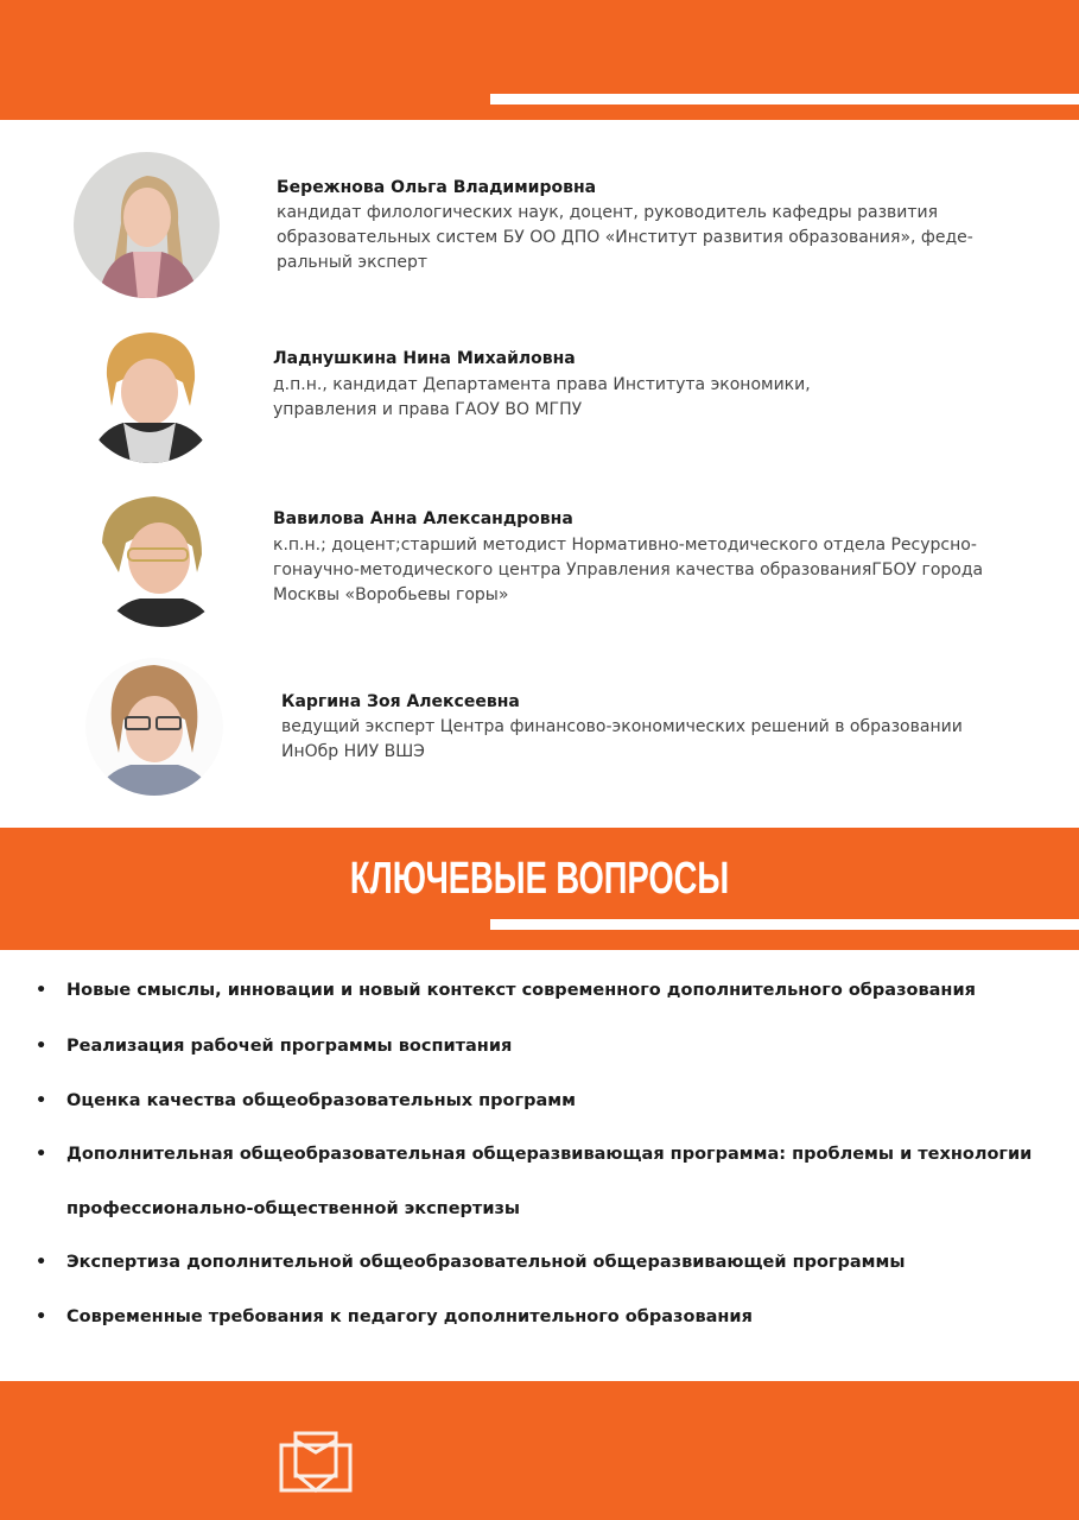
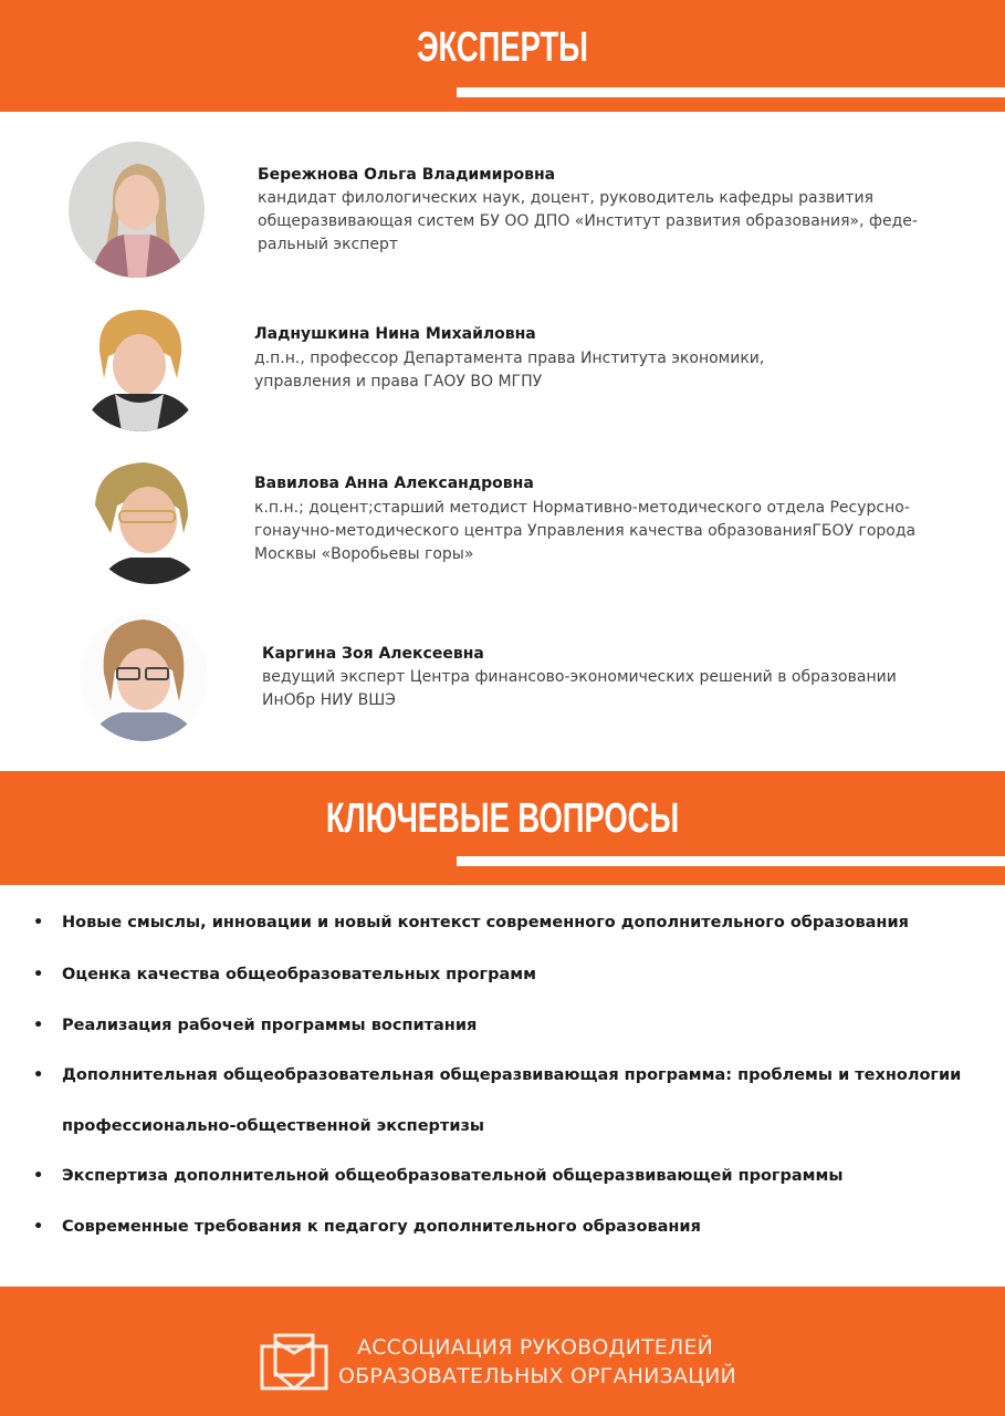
+ ЭКСПЕРТЫ
  Бережнова Ольга Владимировна
  кандидат филологических наук, доцент, руководитель кафедры развития
- образовательных систем БУ ОО ДПО «Институт развития образования», феде-
+ общеразвивающая систем БУ ОО ДПО «Институт развития образования», феде-
  ральный эксперт
  Ладнушкина Нина Михайловна
- д.п.н., кандидат Департамента права Института экономики,
+ д.п.н., профессор Департамента права Института экономики,
  управления и права ГАОУ ВО МГПУ
  Вавилова Анна Александровна
  к.п.н.; доцент;старший методист Нормативно-методического отдела Ресурсно-
  гонаучно-методического центра Управления качества образованияГБОУ города
  Москвы «Воробьевы горы»
  Каргина Зоя Алексеевна
  ведущий эксперт Центра финансово-экономических решений в образовании
  ИнОбр НИУ ВШЭ
  КЛЮЧЕВЫЕ ВОПРОСЫ
  •
  Новые смыслы, инновации и новый контекст современного дополнительного образования
  •
- Реализация рабочей программы воспитания
+ Оценка качества общеобразовательных программ
  •
- Оценка качества общеобразовательных программ
+ Реализация рабочей программы воспитания
  •
  Дополнительная общеобразовательная общеразвивающая программа: проблемы и технологии
  профессионально-общественной экспертизы
  •
  Экспертиза дополнительной общеобразовательной общеразвивающей программы
  •
  Современные требования к педагогу дополнительного образования
+ АССОЦИАЦИЯ РУКОВОДИТЕЛЕЙ
+ ОБРАЗОВАТЕЛЬНЫХ ОРГАНИЗАЦИЙ
